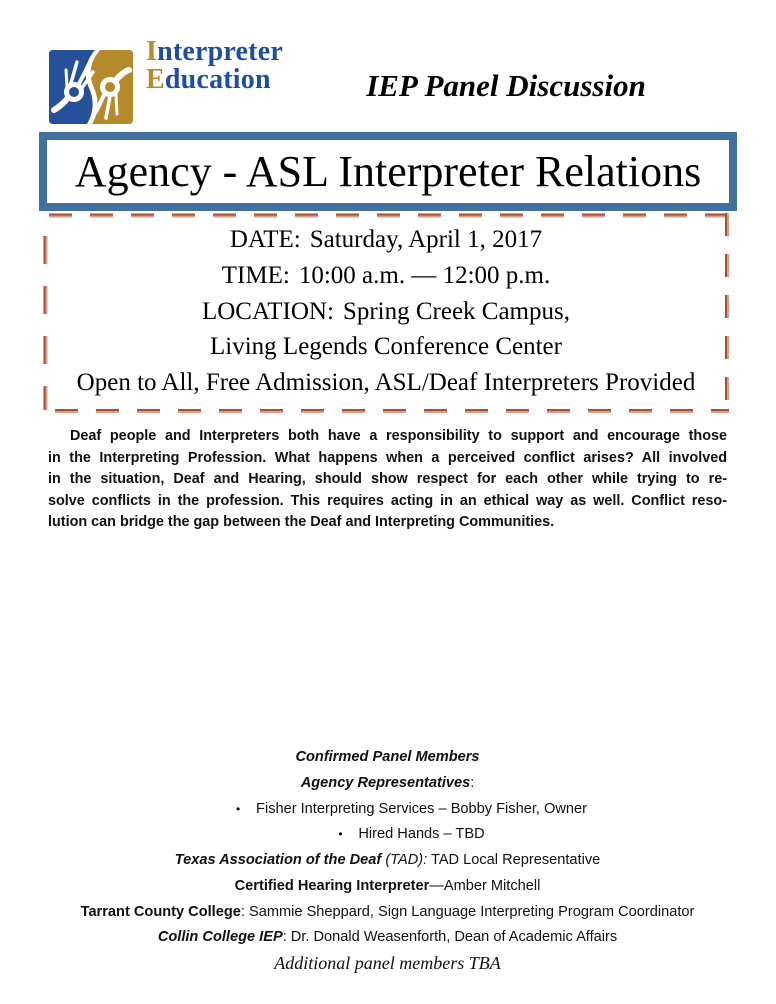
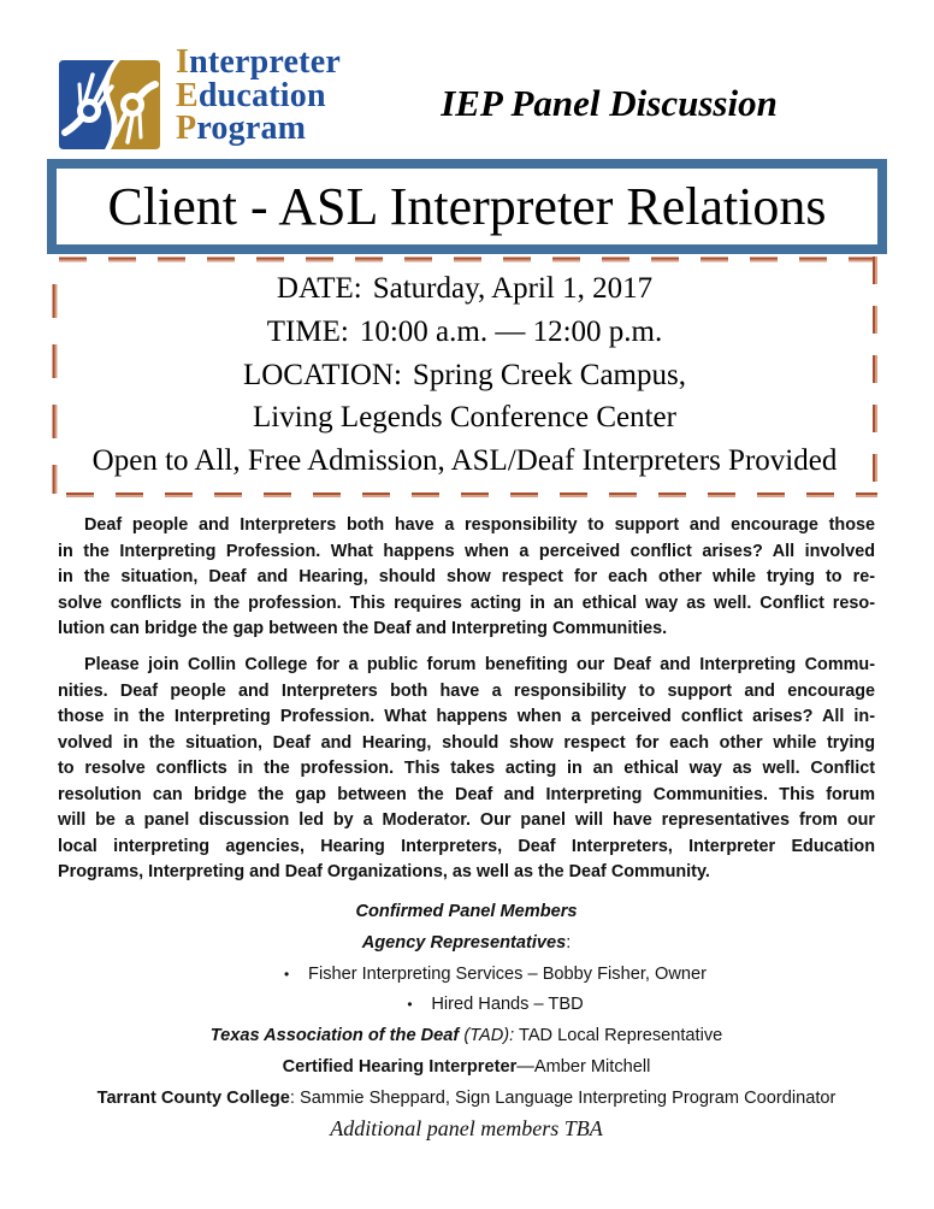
  Interpreter
  Education
+ Program
  IEP Panel Discussion
- Agency - ASL Interpreter Relations
+ Client - ASL Interpreter Relations
  DATE: Saturday, April 1, 2017
  TIME: 10:00 a.m. — 12:00 p.m.
  LOCATION: Spring Creek Campus,
  Living Legends Conference Center
  Open to All, Free Admission, ASL/Deaf Interpreters Provided
  Deaf people and Interpreters both have a responsibility to support and encourage those
  in the Interpreting Profession. What happens when a perceived conflict arises? All involved
  in the situation, Deaf and Hearing, should show respect for each other while trying to re-
  solve conflicts in the profession. This requires acting in an ethical way as well. Conflict reso-
  lution can bridge the gap between the Deaf and Interpreting Communities.
+ Please join Collin College for a public forum benefiting our Deaf and Interpreting Commu-
+ nities. Deaf people and Interpreters both have a responsibility to support and encourage
+ those in the Interpreting Profession. What happens when a perceived conflict arises? All in-
+ volved in the situation, Deaf and Hearing, should show respect for each other while trying
+ to resolve conflicts in the profession. This takes acting in an ethical way as well. Conflict
+ resolution can bridge the gap between the Deaf and Interpreting Communities. This forum
+ will be a panel discussion led by a Moderator. Our panel will have representatives from our
+ local interpreting agencies, Hearing Interpreters, Deaf Interpreters, Interpreter Education
+ Programs, Interpreting and Deaf Organizations, as well as the Deaf Community.
  Confirmed Panel Members
  Agency Representatives:
  Fisher Interpreting Services – Bobby Fisher, Owner
  Hired Hands – TBD
  Texas Association of the Deaf (TAD): TAD Local Representative
  Certified Hearing Interpreter—Amber Mitchell
  Tarrant County College: Sammie Sheppard, Sign Language Interpreting Program Coordinator
- Collin College IEP: Dr. Donald Weasenforth, Dean of Academic Affairs
  Additional panel members TBA
